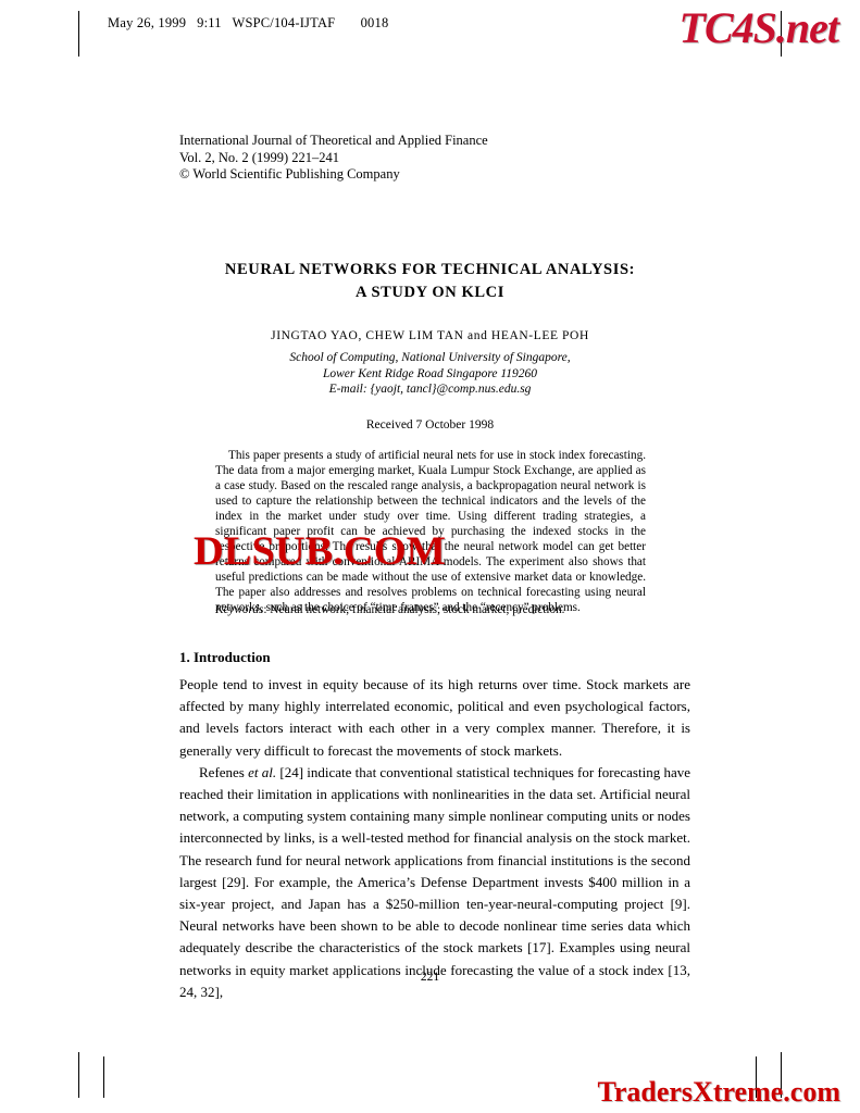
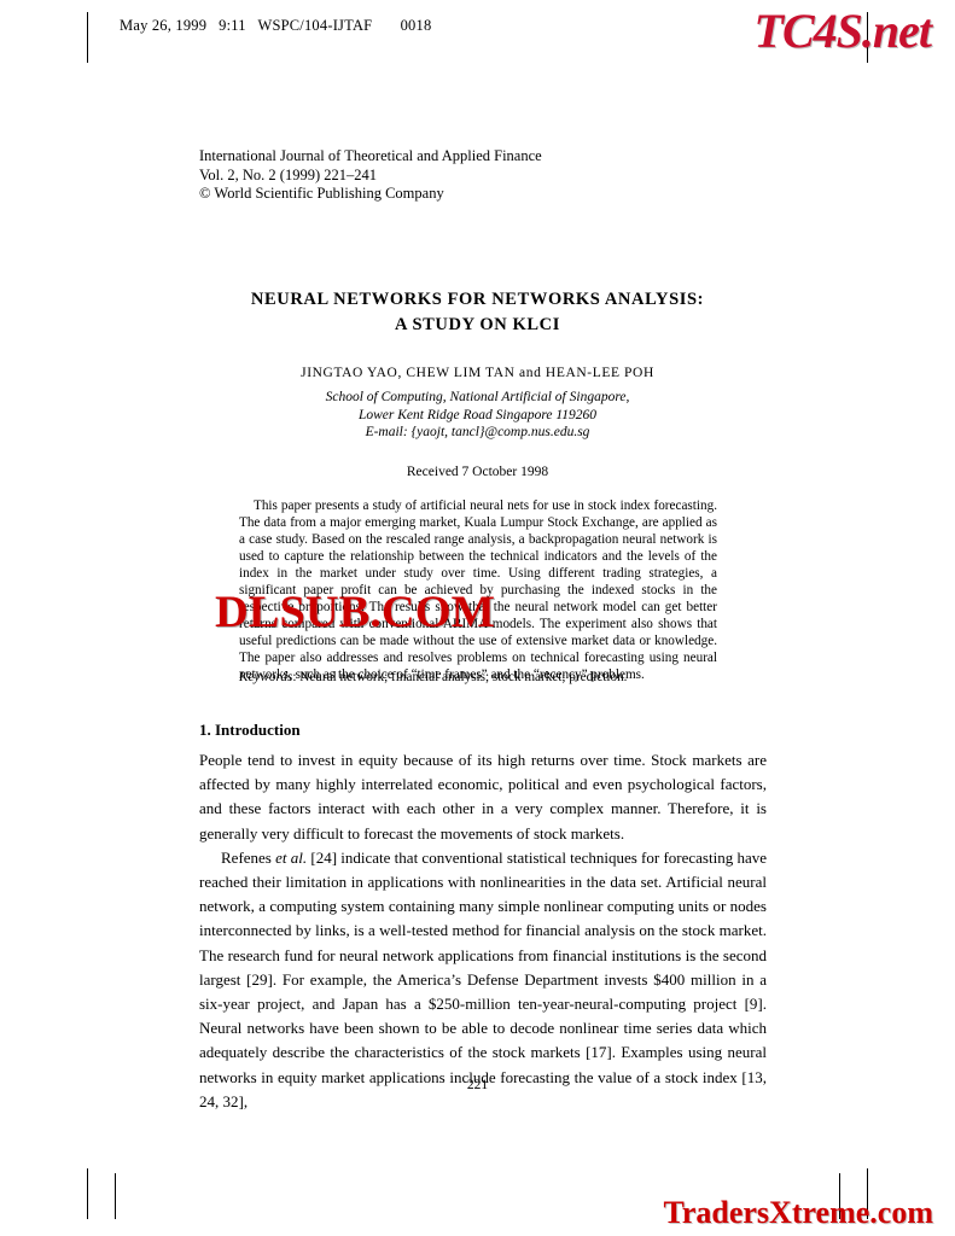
  May 26, 1999 9:11 WSPC/104-IJTAF 0018
  International Journal of Theoretical and Applied Finance
  Vol. 2, No. 2 (1999) 221–241
  © World Scientific Publishing Company
- NEURAL NETWORKS FOR TECHNICAL ANALYSIS:
+ NEURAL NETWORKS FOR NETWORKS ANALYSIS:
  A STUDY ON KLCI
  JINGTAO YAO, CHEW LIM TAN and HEAN-LEE POH
- School of Computing, National University of Singapore,
+ School of Computing, National Artificial of Singapore,
  Lower Kent Ridge Road Singapore 119260
  E-mail: {yaojt, tancl}@comp.nus.edu.sg
  Received 7 October 1998
  This paper presents a study of artificial neural nets for use in stock index forecasting. The data from a major emerging market, Kuala Lumpur Stock Exchange, are applied as a case study. Based on the rescaled range analysis, a backpropagation neural network is used to capture the relationship between the technical indicators and the levels of the index in the market under study over time. Using different trading strategies, a significant paper profit can be achieved by purchasing the indexed stocks in the respective proportions. The results show that the neural network model can get better returns compared with conventional ARIMA models. The experiment also shows that useful predictions can be made without the use of extensive market data or knowledge. The paper also addresses and resolves problems on technical forecasting using neural networks, such as the choice of “time frames” and the “recency” problems.
  Keywords: Neural network; financial analysis; stock market; prediction.
  1. Introduction
- People tend to invest in equity because of its high returns over time. Stock markets are affected by many highly interrelated economic, political and even psychological factors, and levels factors interact with each other in a very complex manner. Therefore, it is generally very difficult to forecast the movements of stock markets.
+ People tend to invest in equity because of its high returns over time. Stock markets are affected by many highly interrelated economic, political and even psychological factors, and these factors interact with each other in a very complex manner. Therefore, it is generally very difficult to forecast the movements of stock markets.
  Refenes et al. [24] indicate that conventional statistical techniques for forecasting have reached their limitation in applications with nonlinearities in the data set. Artificial neural network, a computing system containing many simple nonlinear computing units or nodes interconnected by links, is a well-tested method for financial analysis on the stock market. The research fund for neural network applications from financial institutions is the second largest [29]. For example, the America’s Defense Department invests $400 million in a six-year project, and Japan has a $250-million ten-year-neural-computing project [9]. Neural networks have been shown to be able to decode nonlinear time series data which adequately describe the characteristics of the stock markets [17]. Examples using neural networks in equity market applications include forecasting the value of a stock index [13, 24, 32],
  221
  TC4S.net
  DLSUB.COM
  TradersXtreme.com
